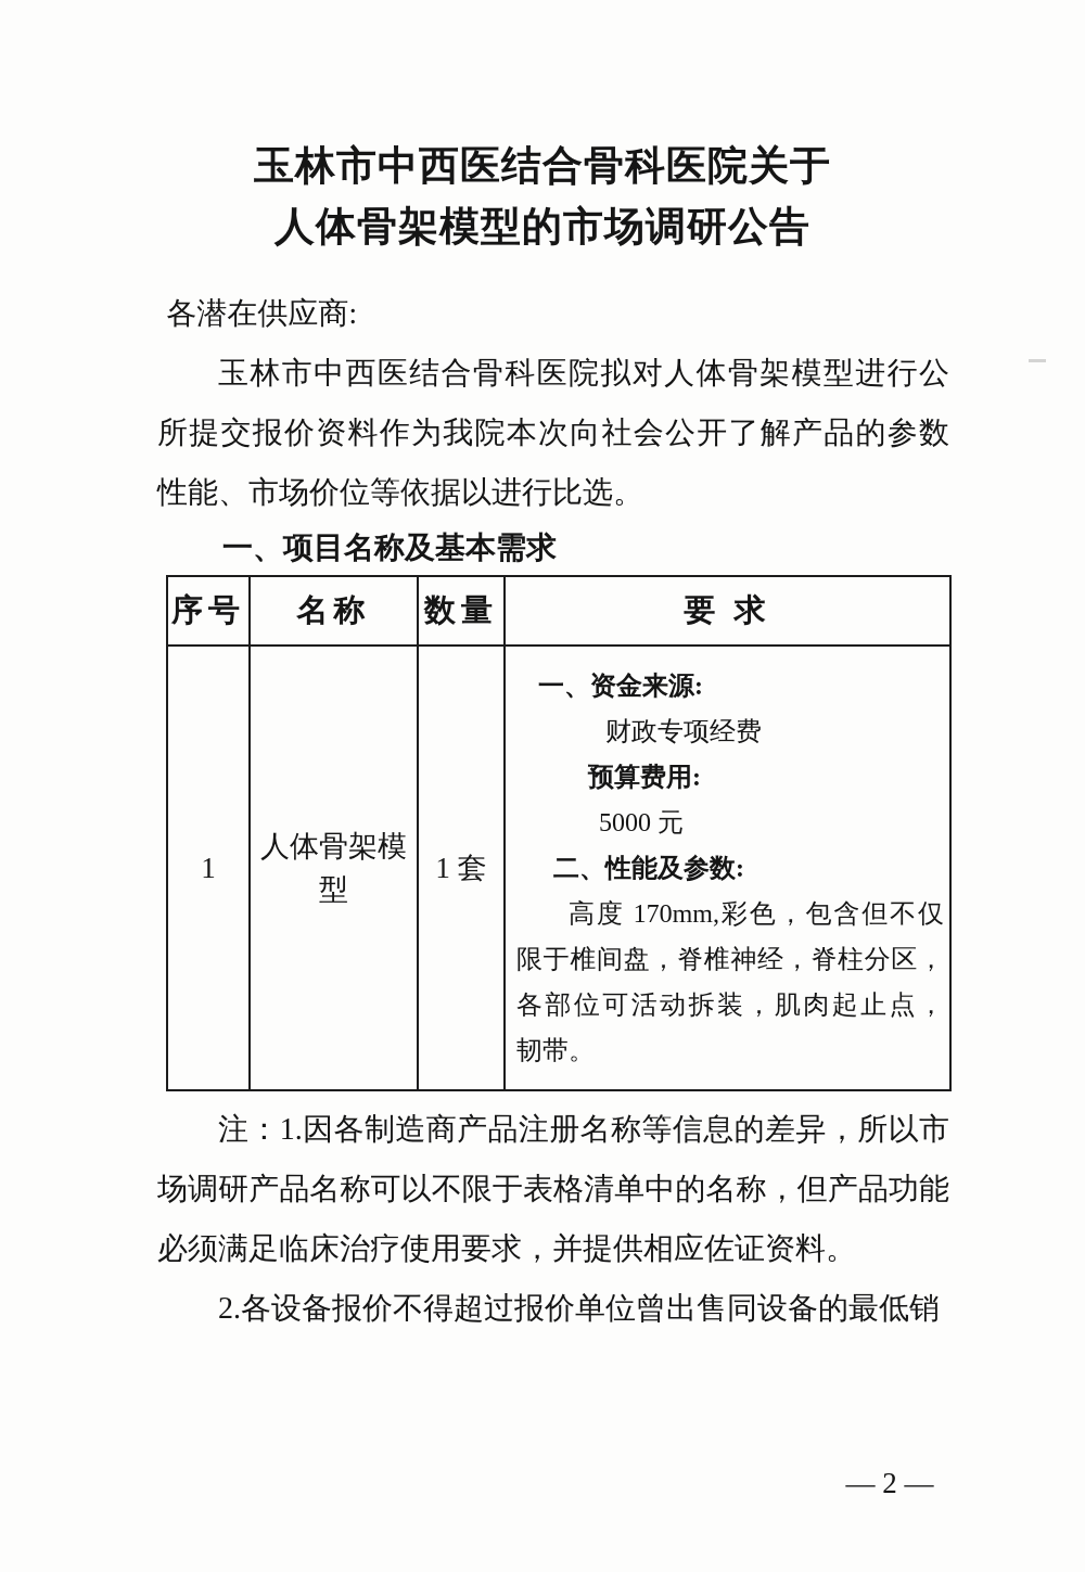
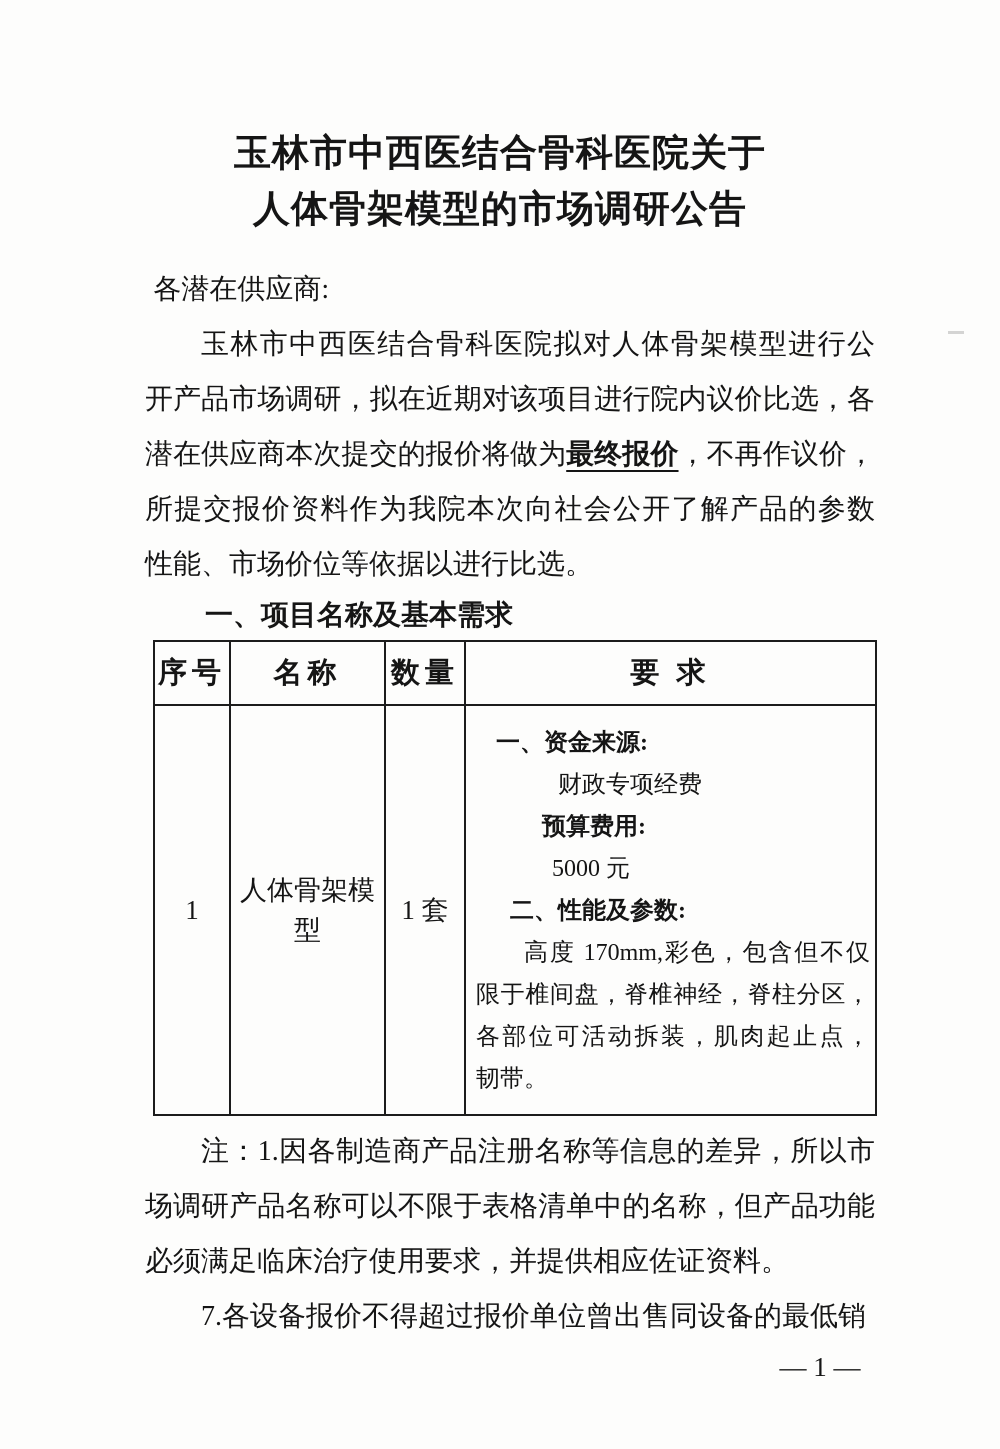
  玉林市中西医结合骨科医院关于
  人体骨架模型的市场调研公告
  各潜在供应商:
  玉林市中西医结合骨科医院拟对人体骨架模型进行公
+ 开产品市场调研，拟在近期对该项目进行院内议价比选，各
+ 潜在供应商本次提交的报价将做为最终报价，不再作议价，
  所提交报价资料作为我院本次向社会公开了解产品的参数
  性能、市场价位等依据以进行比选。
  一、项目名称及基本需求
  序号	名称	数量	要 求
  1	人体骨架模型	1 套	一、资金来源: 财政专项经费 预算费用: 5000 元 二、性能及参数: 高度 170mm,彩色，包含但不仅 限于椎间盘，脊椎神经，脊柱分区， 各部位可活动拆装，肌肉起止点， 韧带。
  注：1.因各制造商产品注册名称等信息的差异，所以市
  场调研产品名称可以不限于表格清单中的名称，但产品功能
  必须满足临床治疗使用要求，并提供相应佐证资料。
- 2.各设备报价不得超过报价单位曾出售同设备的最低销
+ 7.各设备报价不得超过报价单位曾出售同设备的最低销
- — 2 —
+ — 1 —
